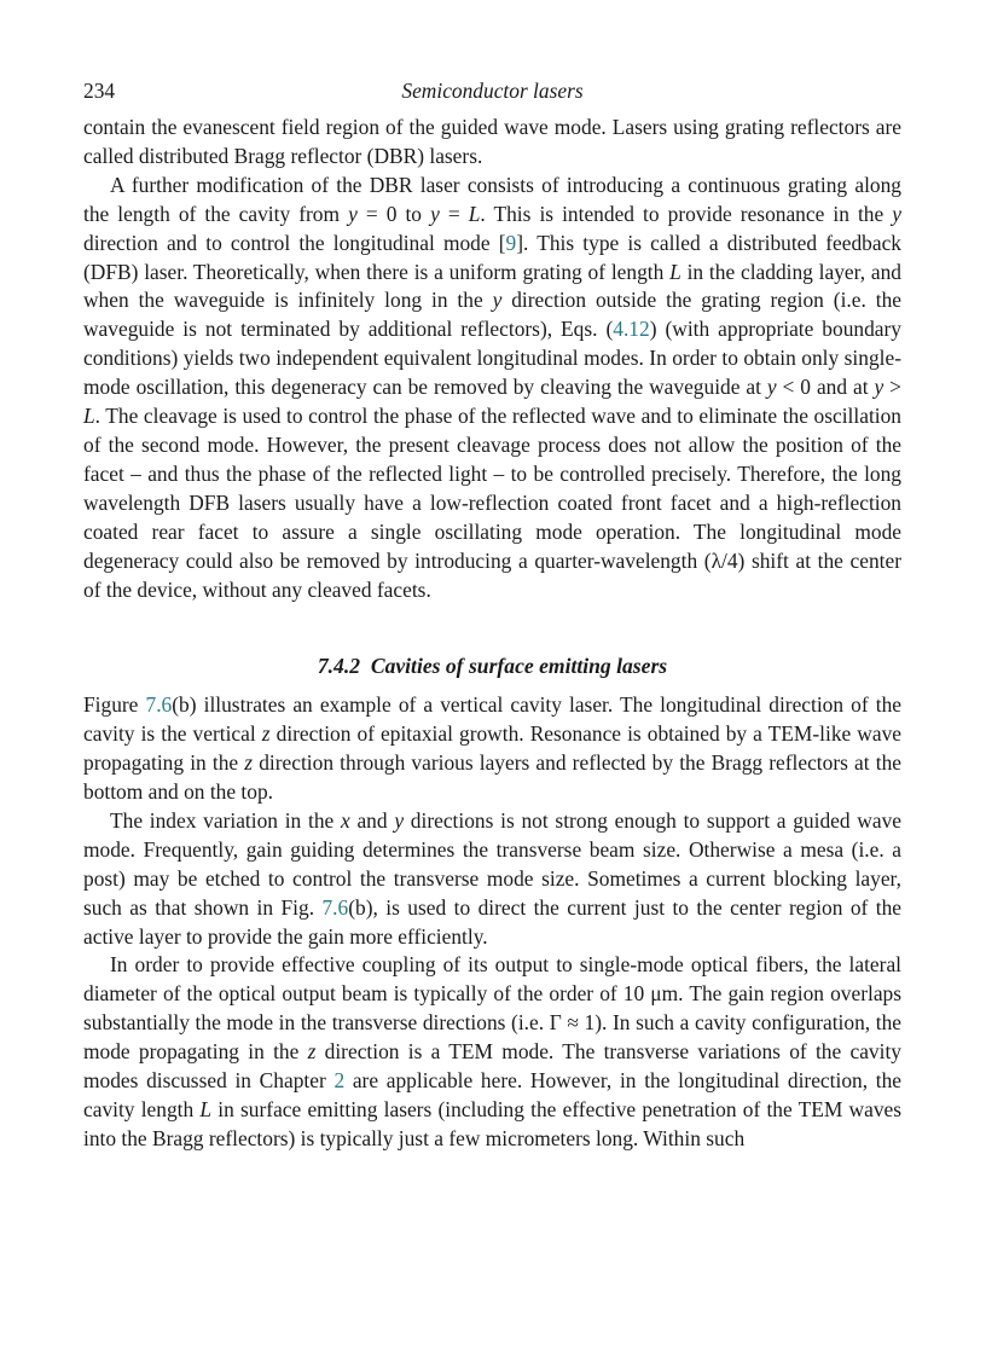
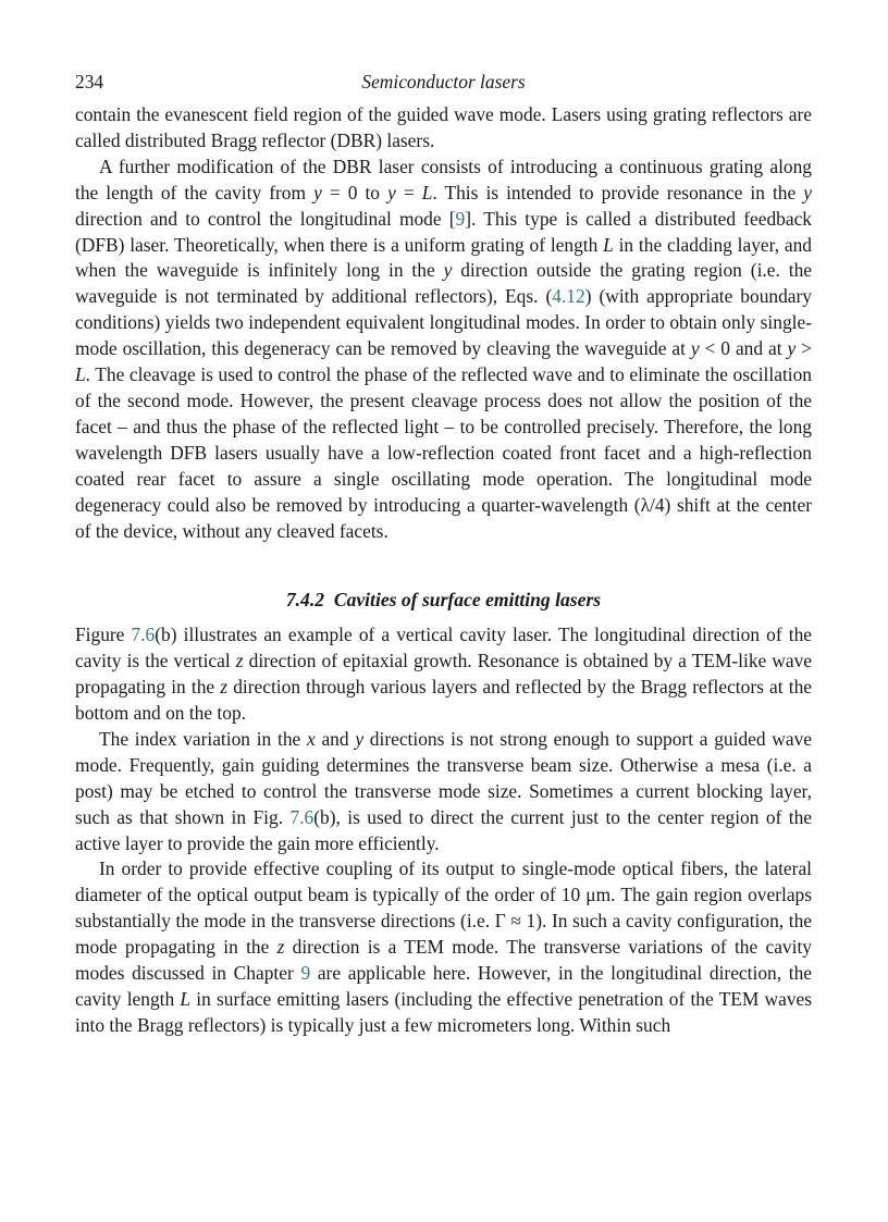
  234
  Semiconductor lasers
  contain the evanescent field region of the guided wave mode. Lasers using grating reflectors are called distributed Bragg reflector (DBR) lasers.
  A further modification of the DBR laser consists of introducing a continuous grating along the length of the cavity from y = 0 to y = L. This is intended to provide resonance in the y direction and to control the longitudinal mode [9]. This type is called a distributed feedback (DFB) laser. Theoretically, when there is a uniform grating of length L in the cladding layer, and when the waveguide is infinitely long in the y direction outside the grating region (i.e. the waveguide is not terminated by additional reflectors), Eqs. (4.12) (with appropriate boundary conditions) yields two independent equivalent longitudinal modes. In order to obtain only single-mode oscillation, this degeneracy can be removed by cleaving the waveguide at y < 0 and at y > L. The cleavage is used to control the phase of the reflected wave and to eliminate the oscillation of the second mode. However, the present cleavage process does not allow the position of the facet – and thus the phase of the reflected light – to be controlled precisely. Therefore, the long wavelength DFB lasers usually have a low-reflection coated front facet and a high-reflection coated rear facet to assure a single oscillating mode operation. The longitudinal mode degeneracy could also be removed by introducing a quarter-wavelength (λ/4) shift at the center of the device, without any cleaved facets.
  7.4.2 Cavities of surface emitting lasers
  Figure 7.6(b) illustrates an example of a vertical cavity laser. The longitudinal direction of the cavity is the vertical z direction of epitaxial growth. Resonance is obtained by a TEM-like wave propagating in the z direction through various layers and reflected by the Bragg reflectors at the bottom and on the top.
  The index variation in the x and y directions is not strong enough to support a guided wave mode. Frequently, gain guiding determines the transverse beam size. Otherwise a mesa (i.e. a post) may be etched to control the transverse mode size. Sometimes a current blocking layer, such as that shown in Fig. 7.6(b), is used to direct the current just to the center region of the active layer to provide the gain more efficiently.
- In order to provide effective coupling of its output to single-mode optical fibers, the lateral diameter of the optical output beam is typically of the order of 10 μm. The gain region overlaps substantially the mode in the transverse directions (i.e. Γ ≈ 1). In such a cavity configuration, the mode propagating in the z direction is a TEM mode. The transverse variations of the cavity modes discussed in Chapter 2 are applicable here. However, in the longitudinal direction, the cavity length L in surface emitting lasers (including the effective penetration of the TEM waves into the Bragg reflectors) is typically just a few micrometers long. Within such
+ In order to provide effective coupling of its output to single-mode optical fibers, the lateral diameter of the optical output beam is typically of the order of 10 μm. The gain region overlaps substantially the mode in the transverse directions (i.e. Γ ≈ 1). In such a cavity configuration, the mode propagating in the z direction is a TEM mode. The transverse variations of the cavity modes discussed in Chapter 9 are applicable here. However, in the longitudinal direction, the cavity length L in surface emitting lasers (including the effective penetration of the TEM waves into the Bragg reflectors) is typically just a few micrometers long. Within such
